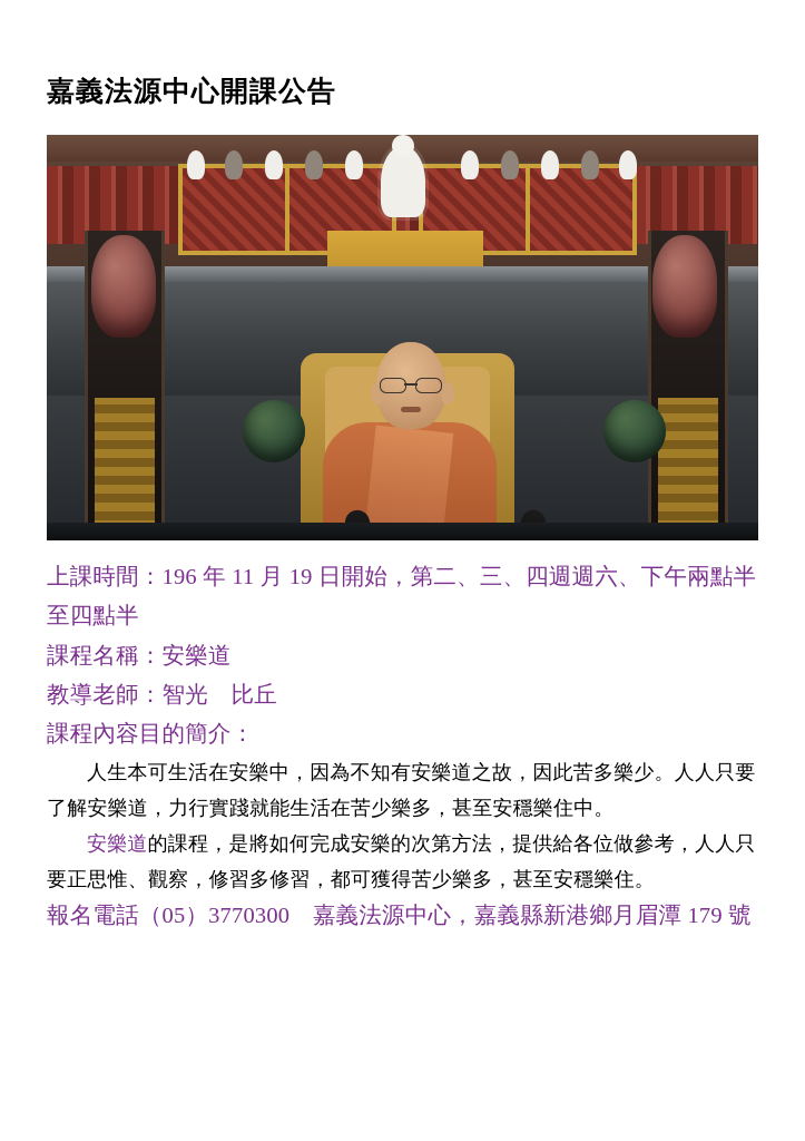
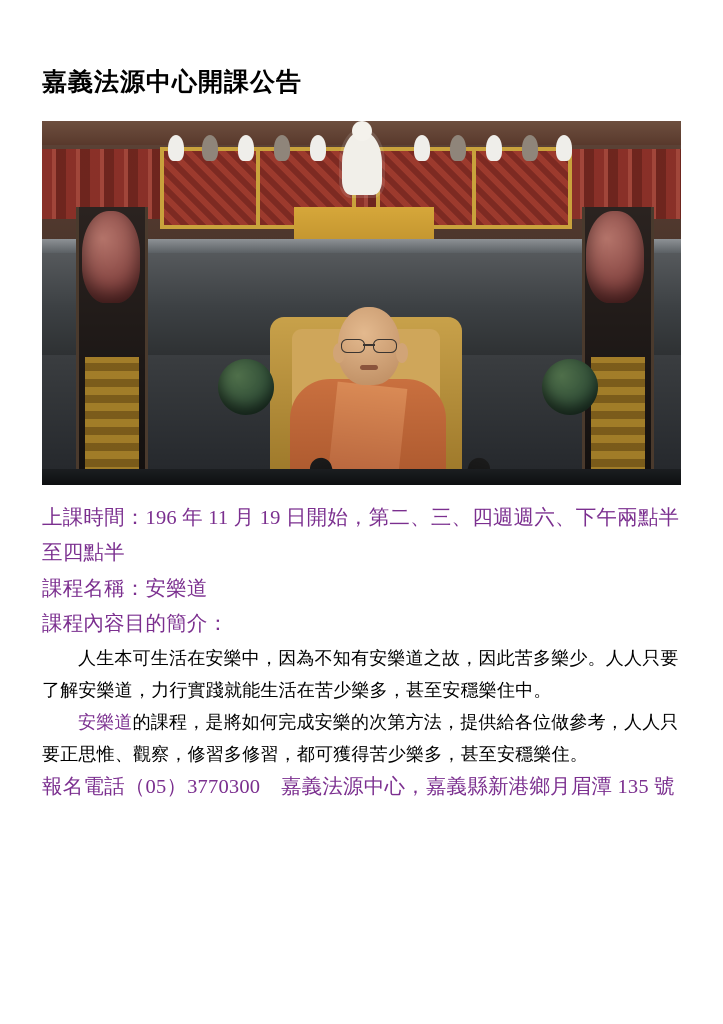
  嘉義法源中心開課公告
  上課時間：196 年 11 月 19 日開始，第二、三、四週週六、下午兩點半至四點半
  課程名稱：安樂道
- 教導老師：智光 比丘
  課程內容目的簡介：
  人生本可生活在安樂中，因為不知有安樂道之故，因此苦多樂少。人人只要了解安樂道，力行實踐就能生活在苦少樂多，甚至安穩樂住中。
  安樂道的課程，是將如何完成安樂的次第方法，提供給各位做參考，人人只要正思惟、觀察，修習多修習，都可獲得苦少樂多，甚至安穩樂住。
- 報名電話（05）3770300 嘉義法源中心，嘉義縣新港鄉月眉潭 179 號
+ 報名電話（05）3770300 嘉義法源中心，嘉義縣新港鄉月眉潭 135 號
